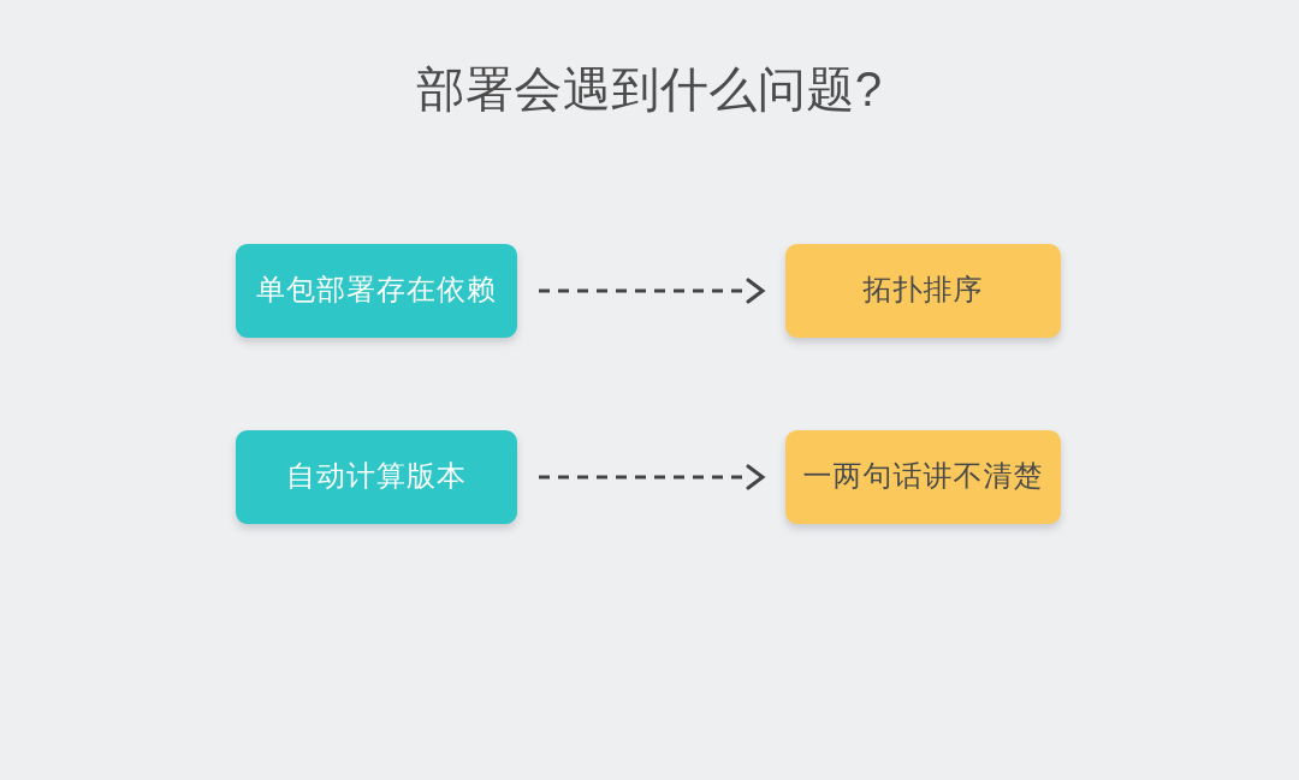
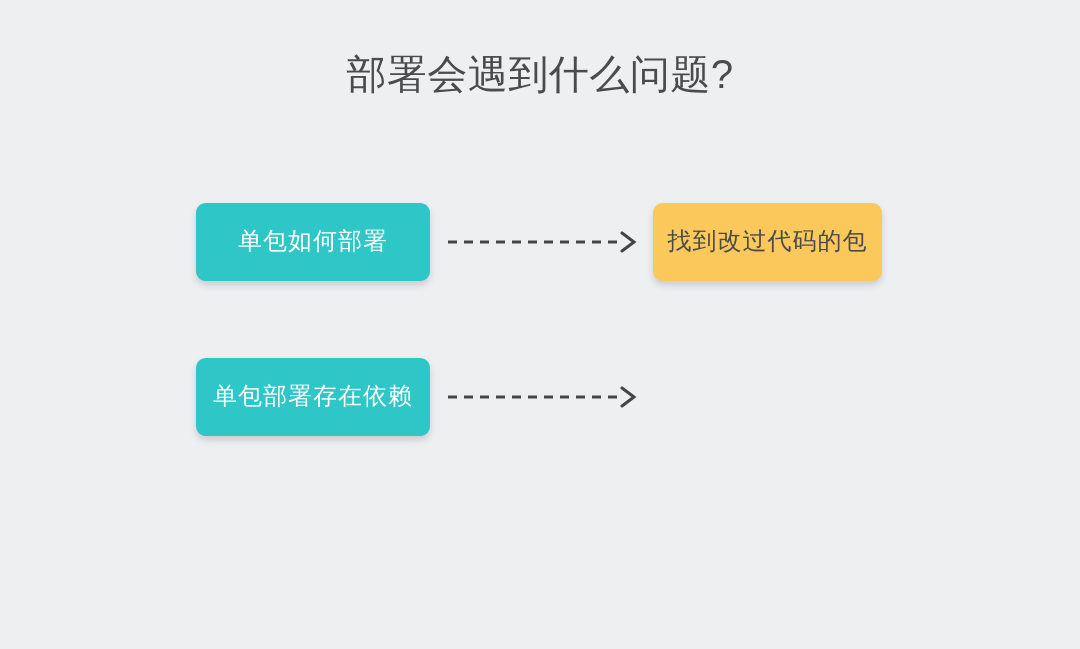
  部署会遇到什么问题?
+ 单包如何部署
+ 找到改过代码的包
  单包部署存在依赖
- 拓扑排序
- 自动计算版本
- 一两句话讲不清楚
